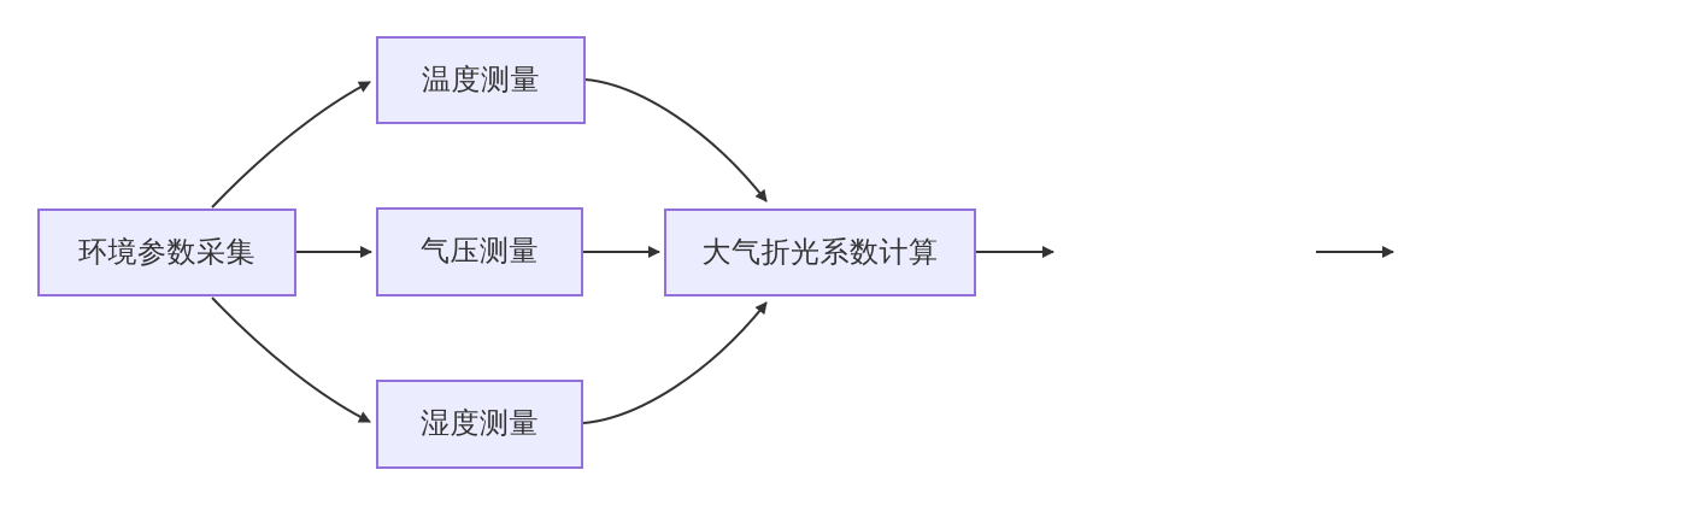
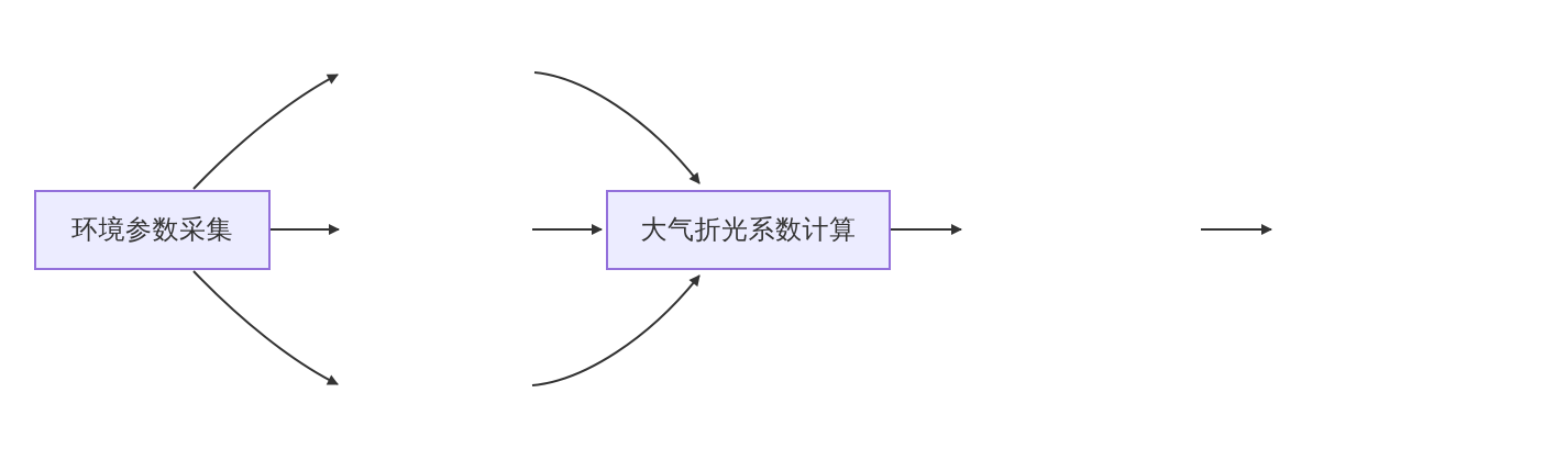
  环境参数采集
- 温度测量
- 气压测量
- 湿度测量
  大气折光系数计算
